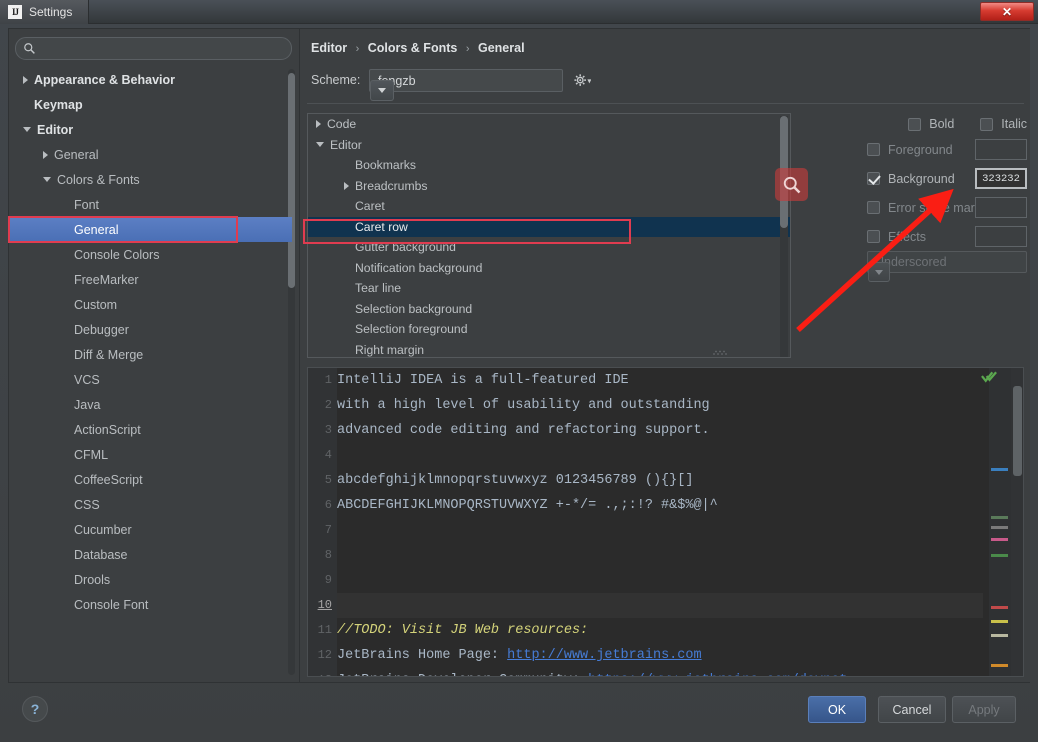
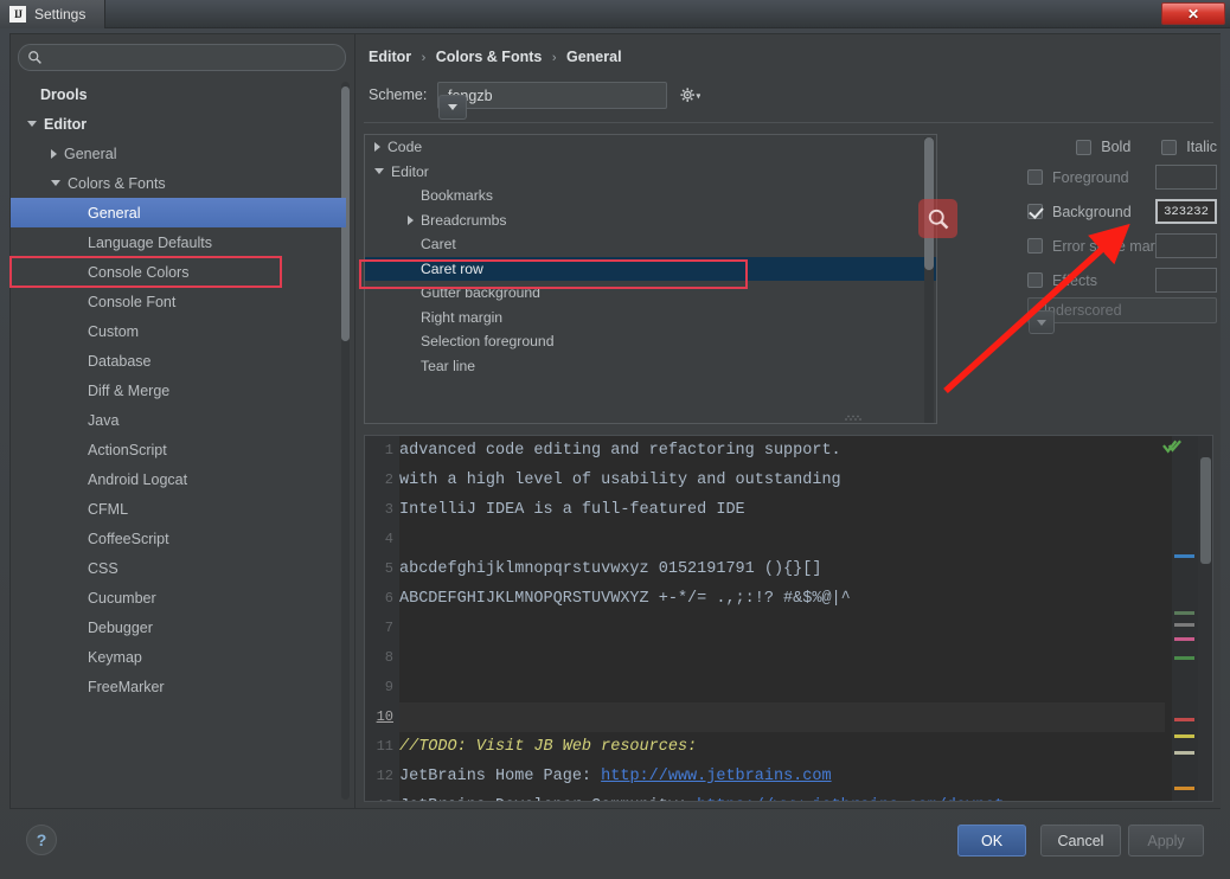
  IJ
  Settings
  ✕
- Appearance & Behavior
- Keymap
+ Drools
  Editor
  General
  Colors & Fonts
- Font
  General
+ Language Defaults
  Console Colors
- FreeMarker
+ Console Font
  Custom
- Debugger
+ Database
  Diff & Merge
- VCS
  Java
  ActionScript
+ Android Logcat
  CFML
  CoffeeScript
  CSS
  Cucumber
- Database
+ Debugger
- Drools
+ Keymap
- Console Font
+ FreeMarker
  Editor › Colors & Fonts › General
  Scheme:
  ▾
  Code
  Editor
  Bookmarks
  Breadcrumbs
  Caret
  Caret row
  Gutter background
- Notification background
- Tear line
+ Right margin
- Selection background
  Selection foreground
- Right margin
+ Tear line
  Bold
  Italic
  Foreground
  Background
  323232
  Error stpe mar
  Eects
  derscored
  1
  2
  3
  4
  5
  6
  7
  8
  9
  10
  11
  12
- IntelliJ IDEA is a full-featured IDE
+ advanced code editing and refactoring support.
  with a high level of usability and outstanding
- advanced code editing and refactoring support.
+ IntelliJ IDEA is a full-featured IDE
- abcdefghijklmnopqrstuvwxyz 0123456789 (){}[]
+ abcdefghijklmnopqrstuvwxyz 0152191791 (){}[]
  ABCDEFGHIJKLMNOPQRSTUVWXYZ +-*/= .,;:!? #&$%@|^
  //TODO: Visit JB Web resources:
  JetBrains Home Page: http://www.jetbrains.com
  ?
  OK
  Cancel
  Apply
